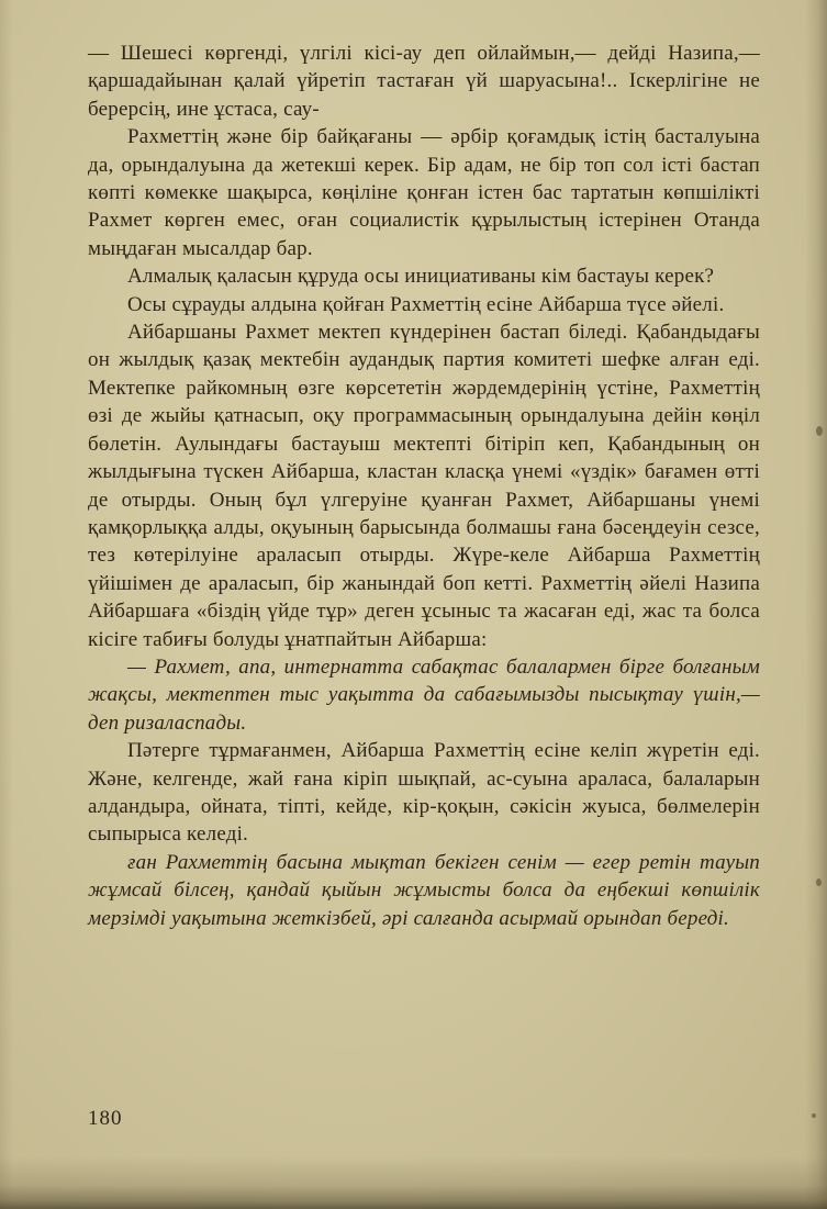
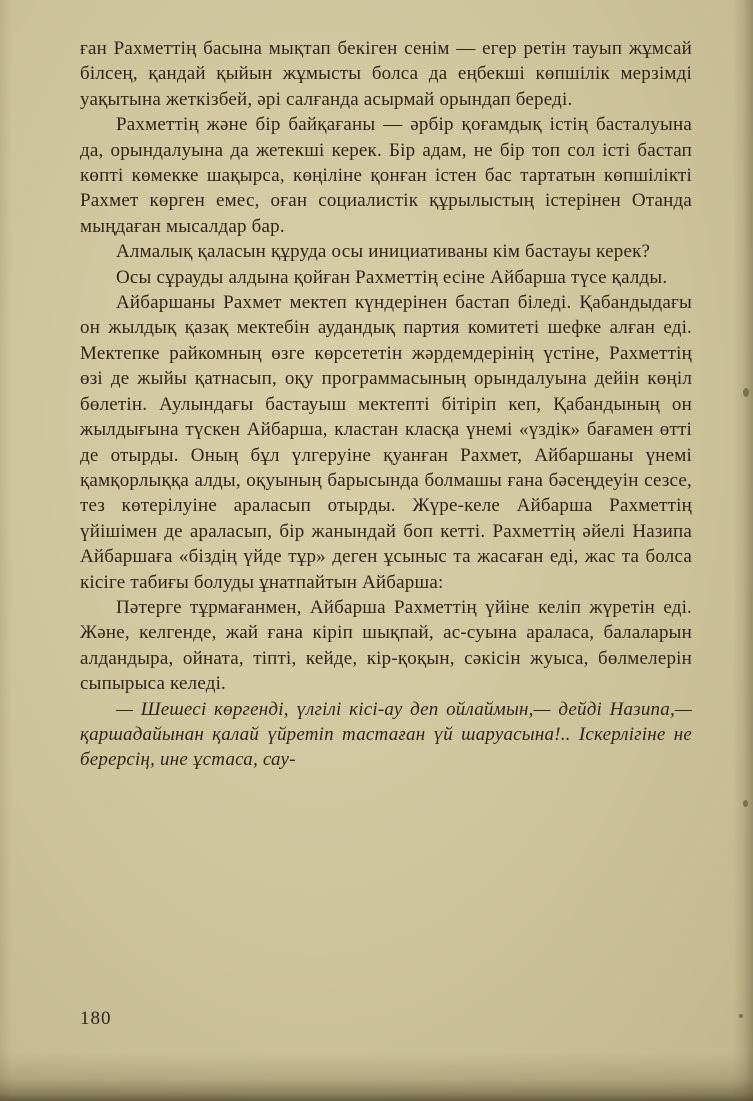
- — Шешесі көргенді, үлгілі кісі-ау деп ойлаймын,— дейді Назипа,— қаршадайынан қалай үйретіп тастаған үй шаруасына!.. Іскерлігіне не берерсің, ине ұстаса, сау-
+ ған Рахметтің басына мықтап бекіген сенім — егер ретін тауып жұмсай білсең, қандай қыйын жұмысты болса да еңбекші көпшілік мерзімді уақытына жеткізбей, әрі салғанда асырмай орындап береді.
  Рахметтің және бір байқағаны — әрбір қоғамдық істің басталуына да, орындалуына да жетекші керек. Бір адам, не бір топ сол істі бастап көпті көмекке шақырса, көңіліне қонған істен бас тартатын көпшілікті Рахмет көрген емес, оған социалистік құрылыстың істерінен Отанда мыңдаған мысалдар бар.
  Алмалық қаласын құруда осы инициативаны кім бастауы керек?
- Осы сұрауды алдына қойған Рахметтің есіне Айбарша түсе әйелі.
+ Осы сұрауды алдына қойған Рахметтің есіне Айбарша түсе қалды.
  Айбаршаны Рахмет мектеп күндерінен бастап біледі. Қабандыдағы он жылдық қазақ мектебін аудандық партия комитеті шефке алған еді. Мектепке райкомның өзге көрсететін жәрдемдерінің үстіне, Рахметтің өзі де жыйы қатнасып, оқу программасының орындалуына дейін көңіл бөлетін. Аулындағы бастауыш мектепті бітіріп кеп, Қабандының он жылдығына түскен Айбарша, кластан класқа үнемі «үздік» бағамен өтті де отырды. Оның бұл үлгеруіне қуанған Рахмет, Айбаршаны үнемі қамқорлыққа алды, оқуының барысында болмашы ғана бәсеңдеуін сезсе, тез көтерілуіне араласып отырды. Жүре-келе Айбарша Рахметтің үйішімен де араласып, бір жанындай боп кетті. Рахметтің әйелі Назипа Айбаршаға «біздің үйде тұр» деген ұсыныс та жасаған еді, жас та болса кісіге табиғы болуды ұнатпайтын Айбарша:
- — Рахмет, апа, интернатта сабақтас балалармен бірге болғаным жақсы, мектептен тыс уақытта да сабағымызды пысықтау үшін,— деп ризаласпады.
- Пәтерге тұрмағанмен, Айбарша Рахметтің есіне келіп жүретін еді. Және, келгенде, жай ғана кіріп шықпай, ас-суына араласа, балаларын алдандыра, ойната, тіпті, кейде, кір-қоқын, сәкісін жуыса, бөлмелерін сыпырыса келеді.
+ Пәтерге тұрмағанмен, Айбарша Рахметтің үйіне келіп жүретін еді. Және, келгенде, жай ғана кіріп шықпай, ас-суына араласа, балаларын алдандыра, ойната, тіпті, кейде, кір-қоқын, сәкісін жуыса, бөлмелерін сыпырыса келеді.
- ған Рахметтің басына мықтап бекіген сенім — егер ретін тауып жұмсай білсең, қандай қыйын жұмысты болса да еңбекші көпшілік мерзімді уақытына жеткізбей, әрі салғанда асырмай орындап береді.
+ — Шешесі көргенді, үлгілі кісі-ау деп ойлаймын,— дейді Назипа,— қаршадайынан қалай үйретіп тастаған үй шаруасына!.. Іскерлігіне не берерсің, ине ұстаса, сау-
  180
